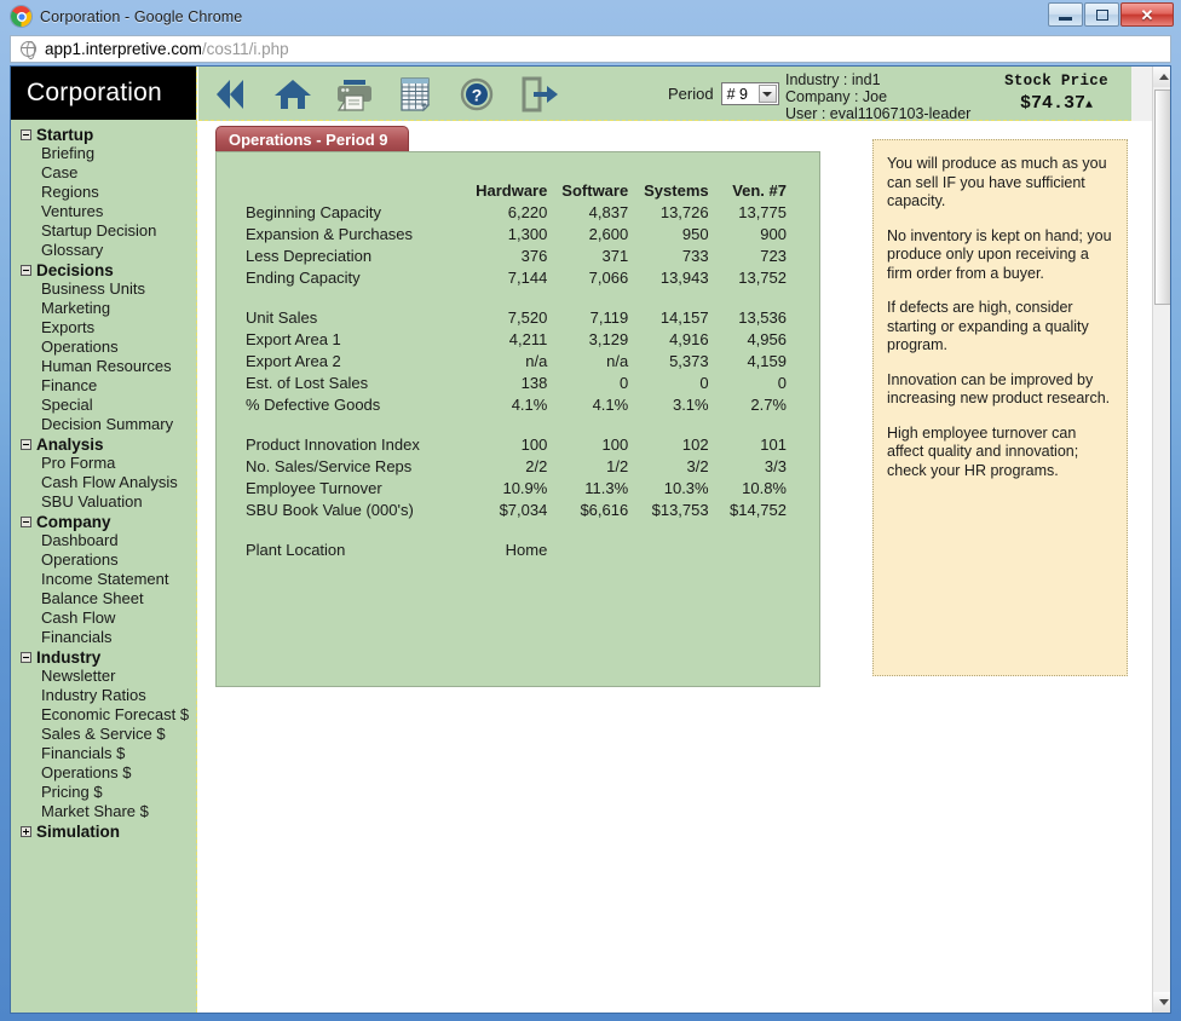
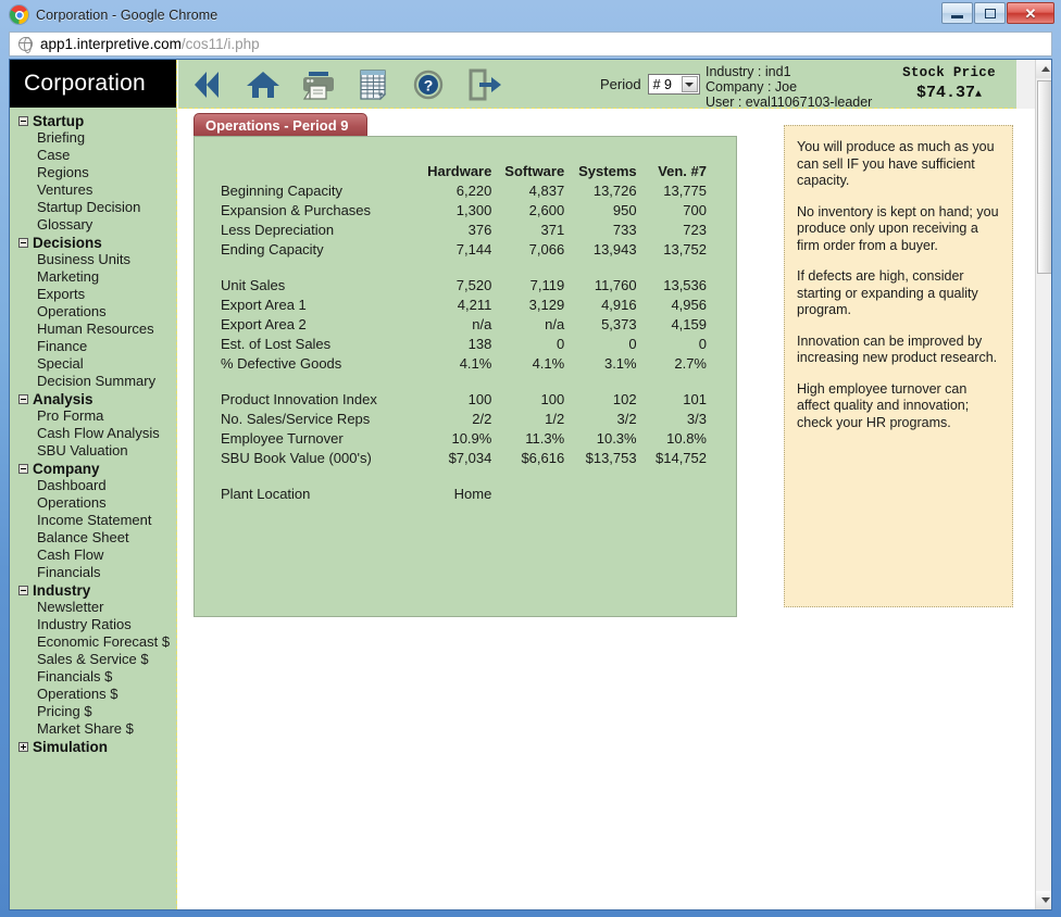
  Corporation - Google Chrome
  ✕
  app1.interpretive.com/cos11/i.php
  Corporation
  Startup
  Briefing
  Case
  Regions
  Ventures
  Startup Decision
  Glossary
  Decisions
  Business Units
  Marketing
  Exports
  Operations
  Human Resources
  Finance
  Special
  Decision Summary
  Analysis
  Pro Forma
  Cash Flow Analysis
  SBU Valuation
  Company
  Dashboard
  Operations
  Income Statement
  Balance Sheet
  Cash Flow
  Financials
  Industry
  Newsletter
  Industry Ratios
  Economic Forecast $
  Sales & Service $
  Financials $
  Operations $
  Pricing $
  Market Share $
  Simulation
  ?
  Period
  # 9
  Industry : ind1
  Company : Joe
  User : eval11067103-leader
  Stock Price
  $74.37▲
  Operations - Period 9
  	Hardware	Software	Systems	Ven. #7
  Beginning Capacity	6,220	4,837	13,726	13,775
- Expansion & Purchases	1,300	2,600	950	900
+ Expansion & Purchases	1,300	2,600	950	700
  Less Depreciation	376	371	733	723
  Ending Capacity	7,144	7,066	13,943	13,752
- Unit Sales	7,520	7,119	14,157	13,536
+ Unit Sales	7,520	7,119	11,760	13,536
  Export Area 1	4,211	3,129	4,916	4,956
  Export Area 2	n/a	n/a	5,373	4,159
  Est. of Lost Sales	138	0	0	0
  % Defective Goods	4.1%	4.1%	3.1%	2.7%
  Product Innovation Index	100	100	102	101
  No. Sales/Service Reps	2/2	1/2	3/2	3/3
  Employee Turnover	10.9%	11.3%	10.3%	10.8%
  SBU Book Value (000's)	$7,034	$6,616	$13,753	$14,752
  Plant Location	Home
  You will produce as much as you can sell IF you have sufficient capacity.
  No inventory is kept on hand; you produce only upon receiving a firm order from a buyer.
  If defects are high, consider starting or expanding a quality program.
  Innovation can be improved by increasing new product research.
  High employee turnover can affect quality and innovation; check your HR programs.
